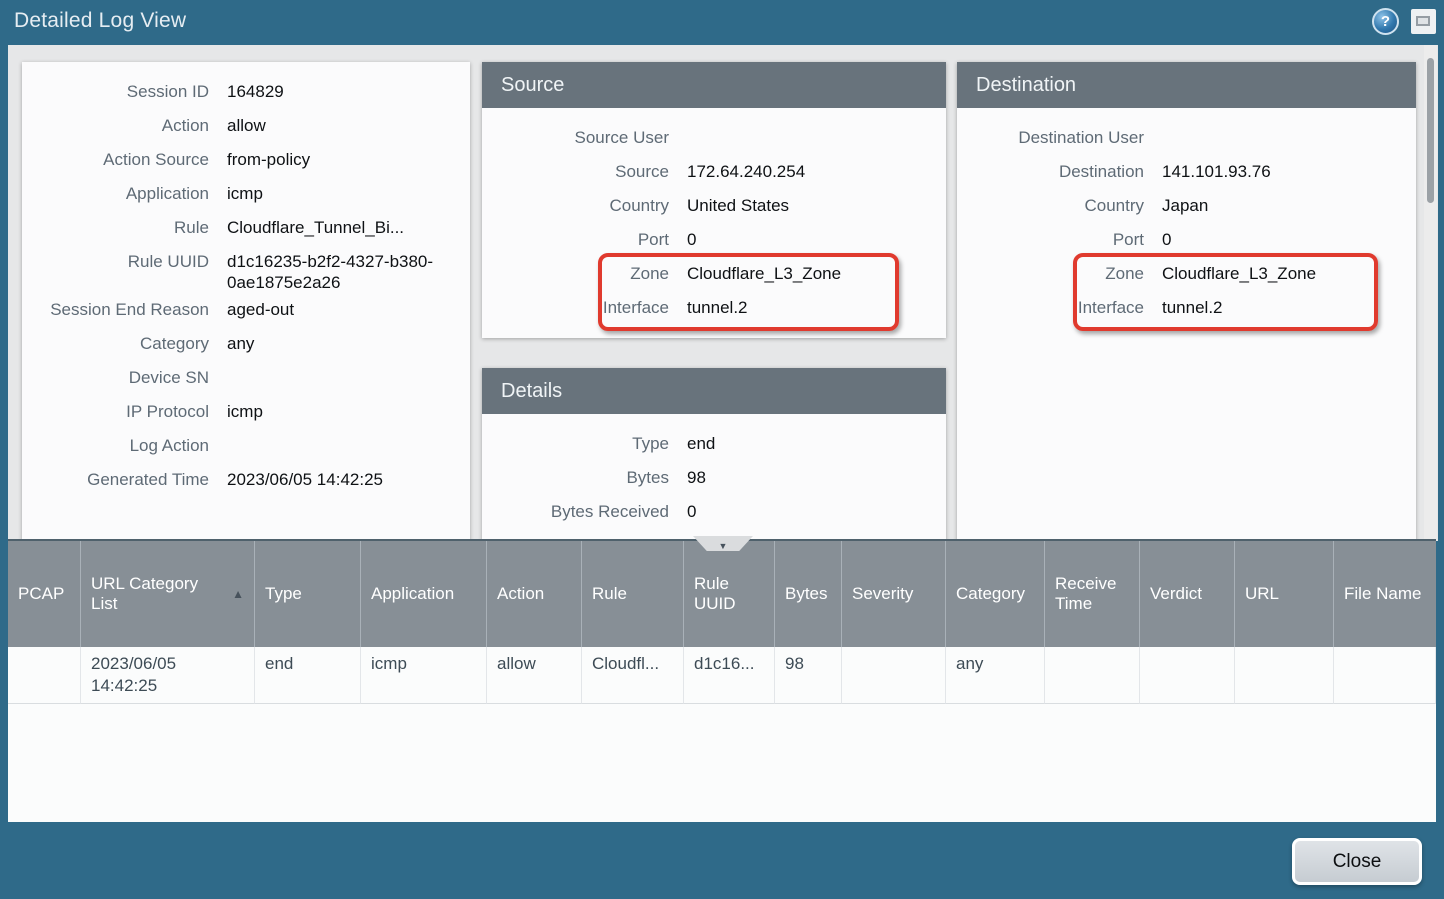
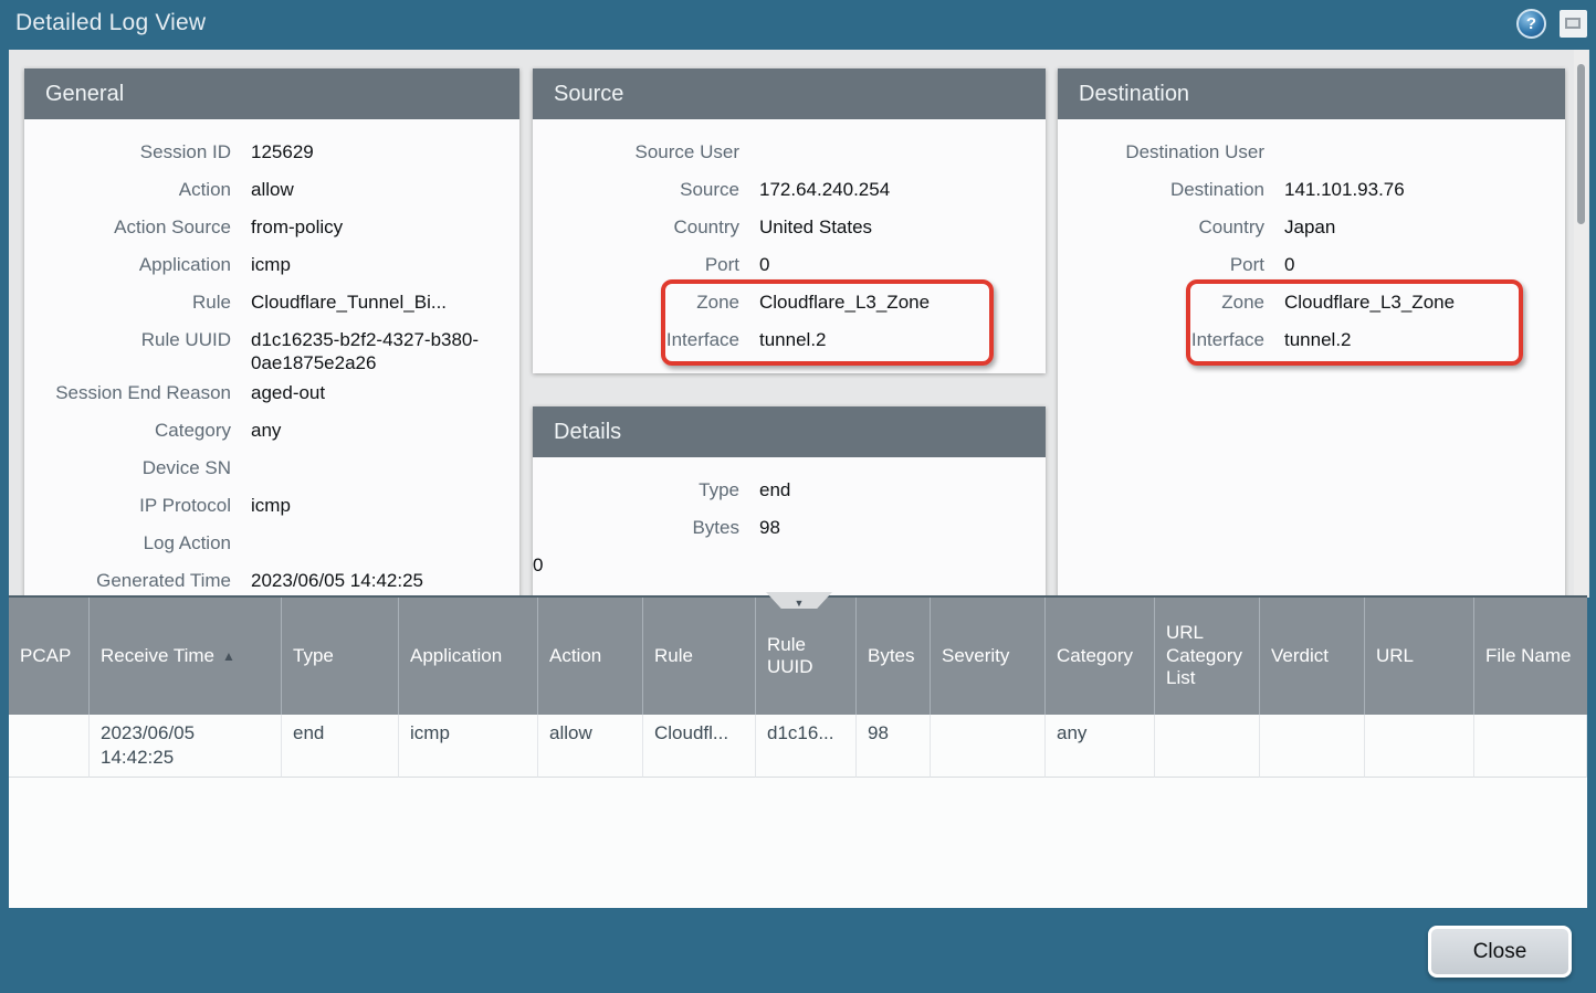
  Detailed Log View
  ?
+ General
  Session ID
- 164829
+ 125629
  Action
  allow
  Action Source
  from-policy
  Application
  icmp
  Rule
  Cloudflare_Tunnel_Bi...
  Rule UUID
  d1c16235-b2f2-4327-b380-0ae1875e2a26
  Session End Reason
  aged-out
  Category
  any
  Device SN
  IP Protocol
  icmp
  Log Action
  Generated Time
  2023/06/05 14:42:25
  Source
  Source User
  Source
  172.64.240.254
  Country
  United States
  Port
  0
  Zone
  Cloudflare_L3_Zone
  Interface
  tunnel.2
  Details
  Type
  end
  Bytes
  98
- Bytes Received
  0
  Destination
  Destination User
  Destination
  141.101.93.76
  Country
  Japan
  Port
  0
  Zone
  Cloudflare_L3_Zone
  Interface
  tunnel.2
  ▼
  PCAP
- URL Category List
+ Receive Time
  ▲
  Type
  Application
  Action
  Rule
  Rule UUID
  Bytes
  Severity
  Category
- Receive Time
+ URL Category List
  Verdict
  URL
  File Name
  2023/06/05 14:42:25
  end
  icmp
  allow
  Cloudfl...
  d1c16...
  98
  any
  Close
